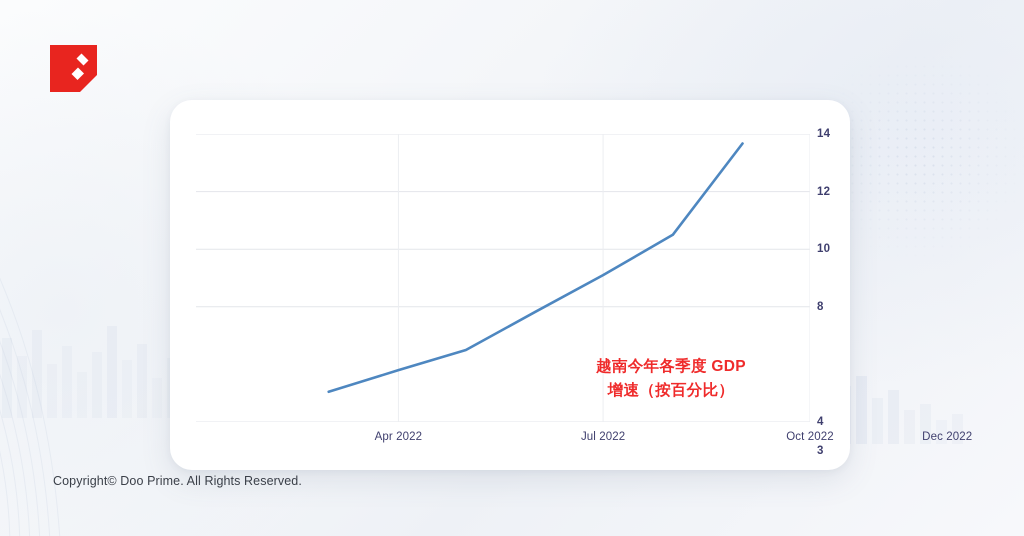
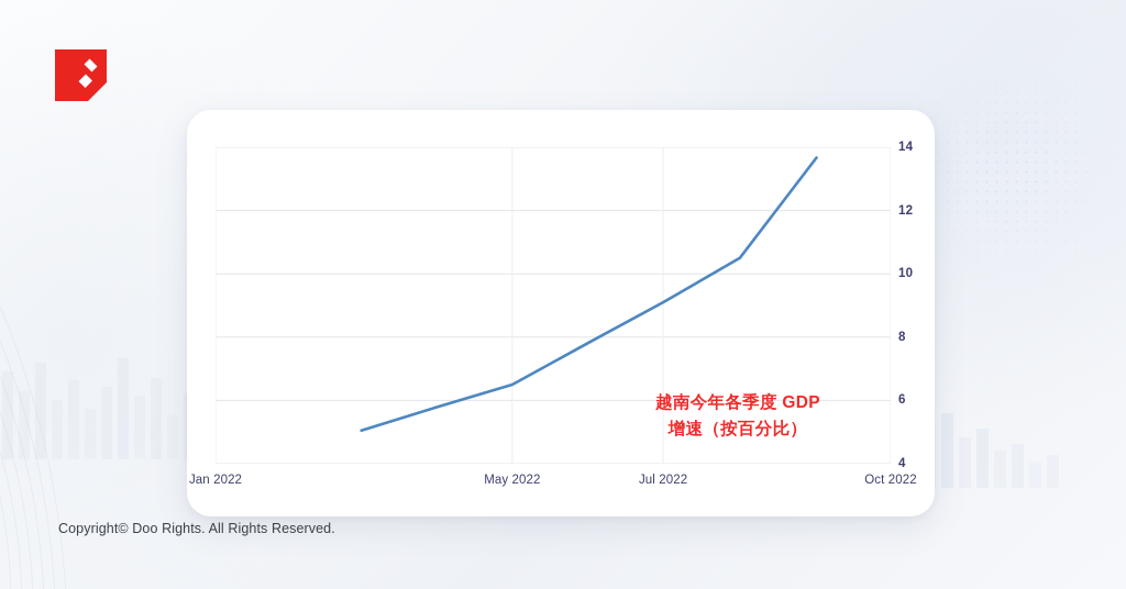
  4
- 3
+ 6
  8
  10
  12
  14
- Dec 2022
+ Jan 2022
- Apr 2022
+ May 2022
  Jul 2022
  Oct 2022
  越南今年各季度 GDP
  增速（按百分比）
- Copyright© Doo Prime. All Rights Reserved.
+ Copyright© Doo Rights. All Rights Reserved.
